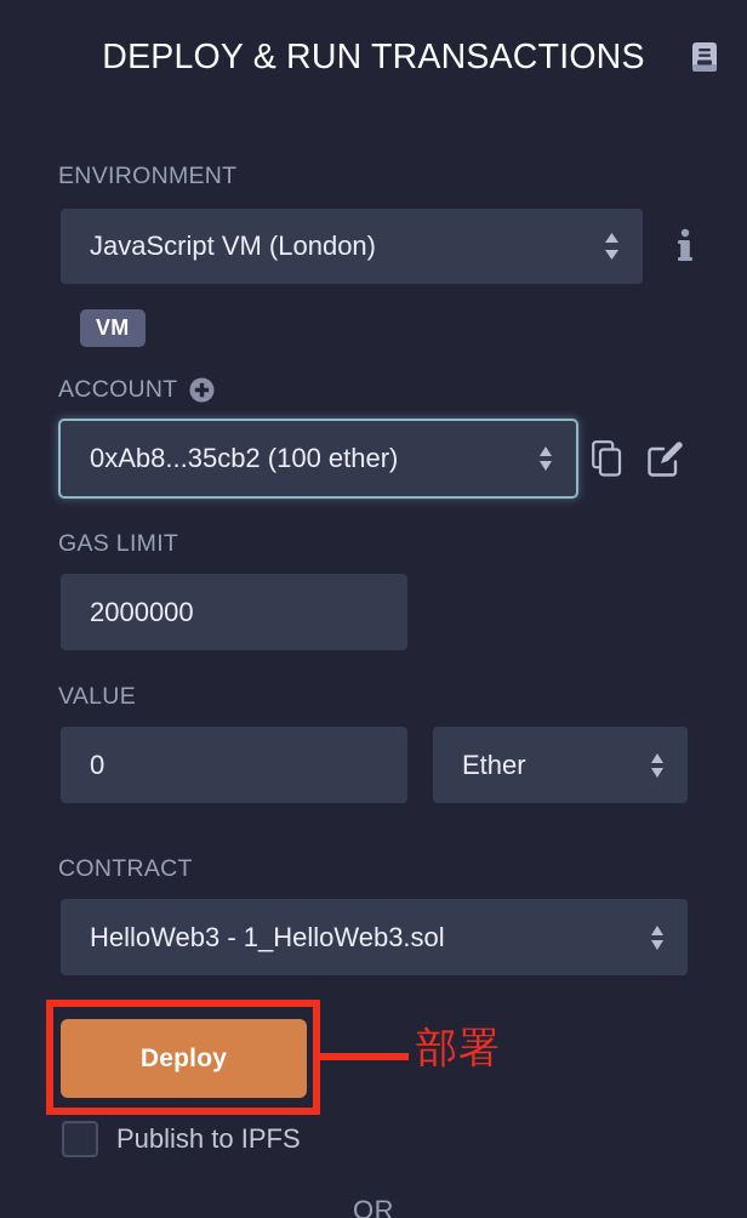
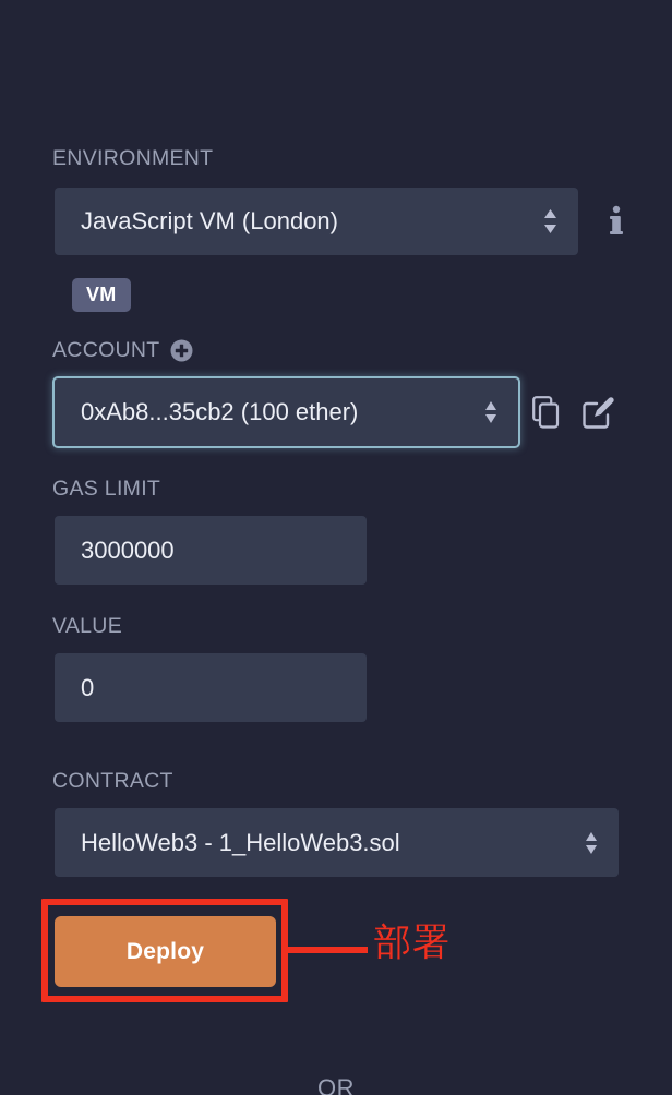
- DEPLOY & RUN TRANSACTIONS
  ENVIRONMENT
  JavaScript VM (London)
  VM
  ACCOUNT
  0xAb8...35cb2 (100 ether)
  GAS LIMIT
- 2000000
+ 3000000
  VALUE
  0
- Ether
  CONTRACT
  HelloWeb3 - 1_HelloWeb3.sol
  Deploy
  部署
- Publish to IPFS
  OR
